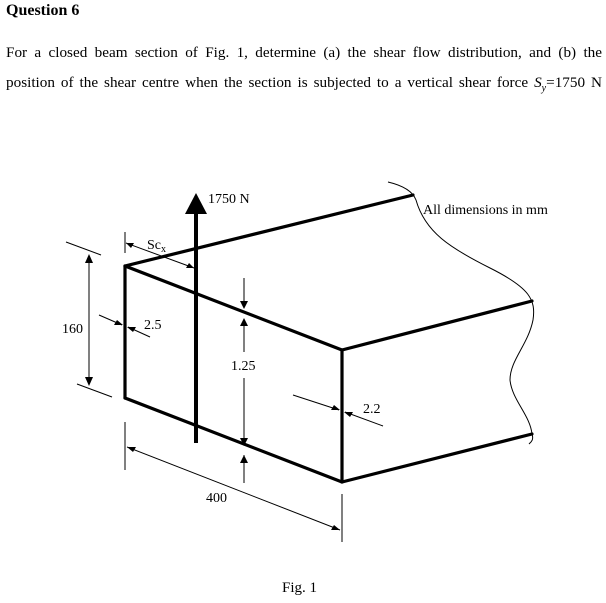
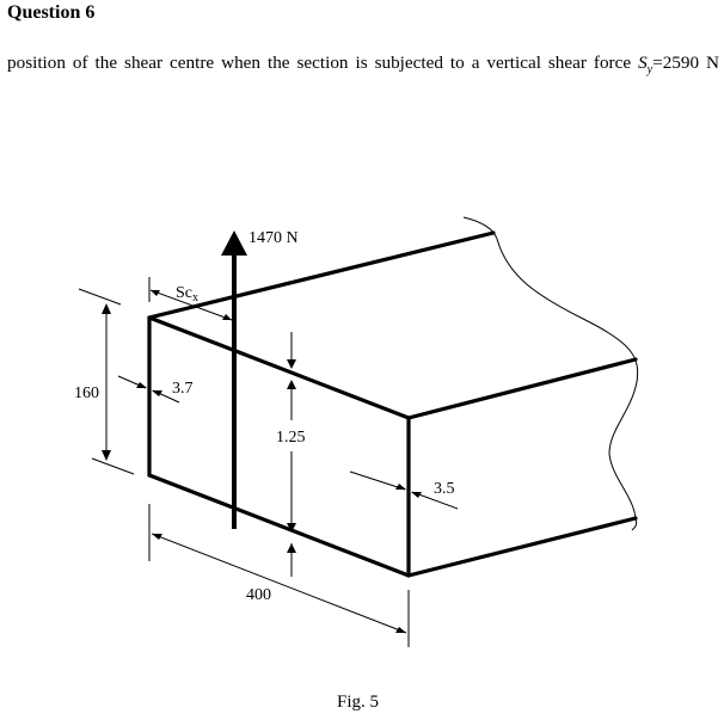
  Question 6
- For a closed beam section of Fig. 1, determine (a) the shear flow distribution, and (b) the
- position of the shear centre when the section is subjected to a vertical shear force Sy=1750 N
+ position of the shear centre when the section is subjected to a vertical shear force Sy=2590 N
- 1750 N
+ 1470 N
- All dimensions in mm
  Scx
  160
- 2.5
+ 3.7
  1.25
- 2.2
+ 3.5
  400
- Fig. 1
+ Fig. 5
